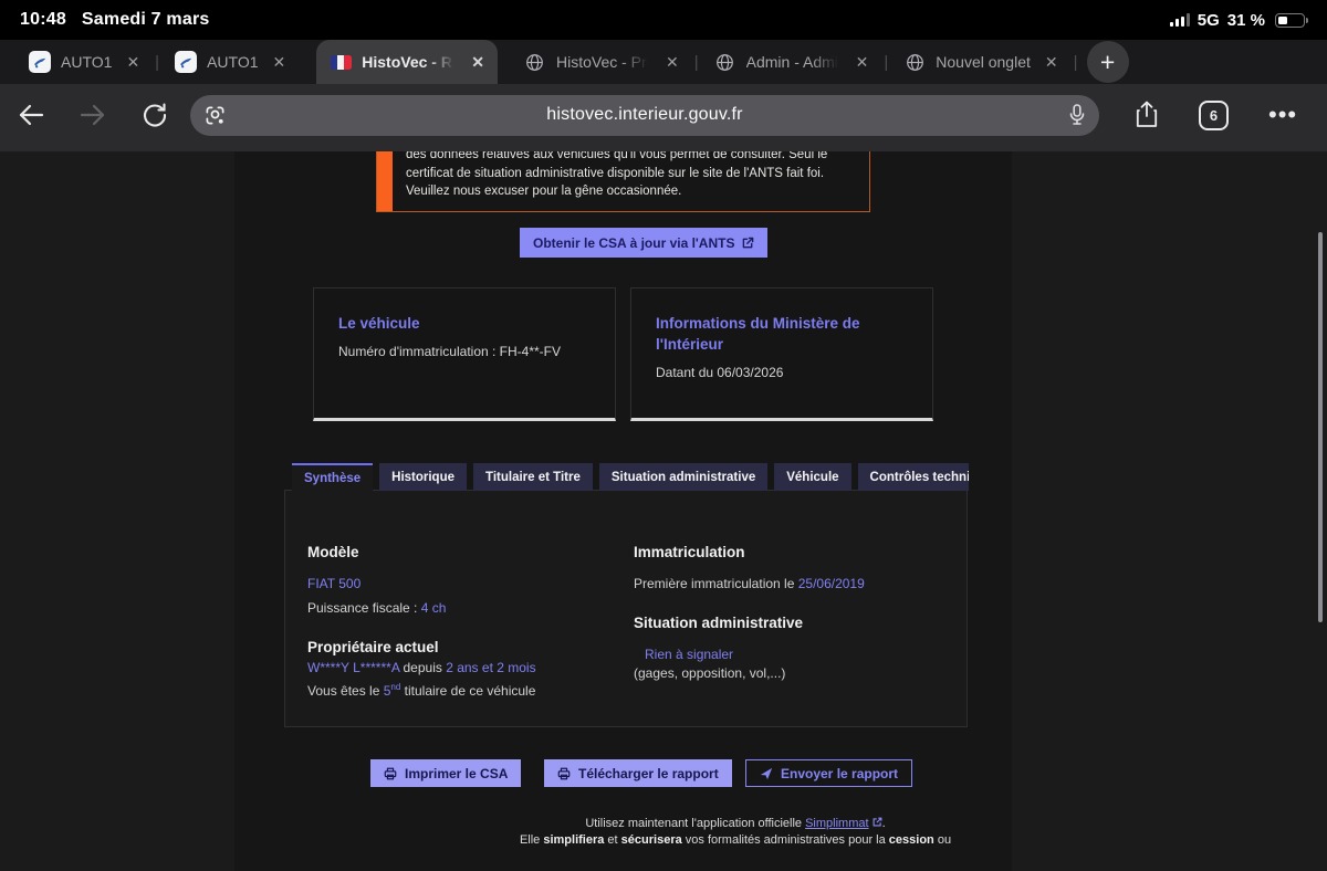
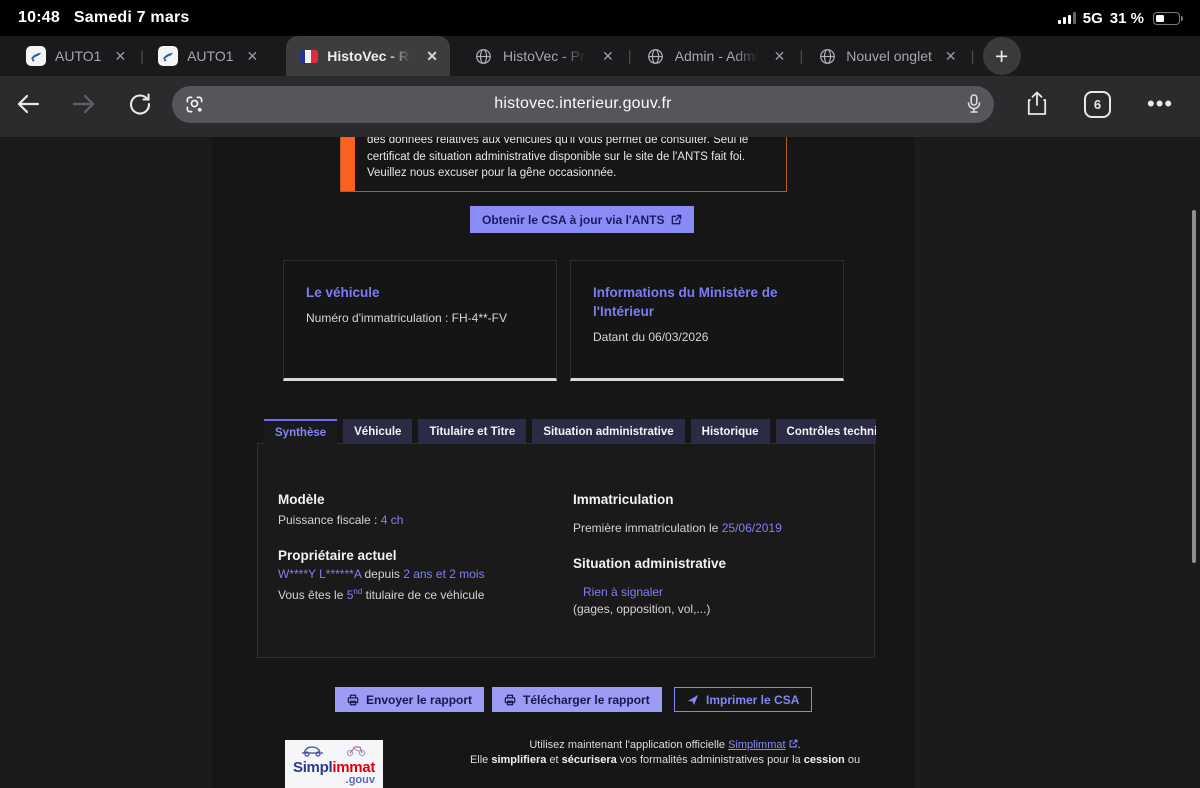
  10:48
  Samedi 7 mars
  5G
  31 %
  AUTO1
  ✕
  |
  AUTO1
  ✕
  HistoVec - Ra
  ✕
  HistoVec - Pro
  ✕
  |
  Admin - Admi
  ✕
  |
  Nouvel onglet
  ✕
  |
  +
  histovec.interieur.gouv.fr
  6
  •••
  des données relatives aux véhicules qu'il vous permet de consulter. Seul le
  certificat de situation administrative disponible sur le site de l'ANTS fait foi.
  Veuillez nous excuser pour la gêne occasionnée.
  Obtenir le CSA à jour via l'ANTS
  Le véhicule
  Numéro d'immatriculation : FH-4**-FV
  Informations du Ministère de l'Intérieur
  Datant du 06/03/2026
  Synthèse
- Historique
+ Véhicule
  Titulaire et Titre
  Situation administrative
- Véhicule
+ Historique
  Contrôles techni
  Modèle
- FIAT 500
  Puissance fiscale : 4 ch
  Propriétaire actuel
  W****Y L******A depuis 2 ans et 2 mois
  Vous êtes le 5nd titulaire de ce véhicule
  Immatriculation
  Première immatriculation le 25/06/2019
  Situation administrative
  Rien à signaler
  (gages, opposition, vol,...)
- Imprimer le CSA
+ Envoyer le rapport
  Télécharger le rapport
- Envoyer le rapport
+ Imprimer le CSA
+ Simplimmat
+ .gouv
  Utilisez maintenant l'application officielle Simplimmat .
  Elle simplifiera et sécurisera vos formalités administratives pour la cession ou
